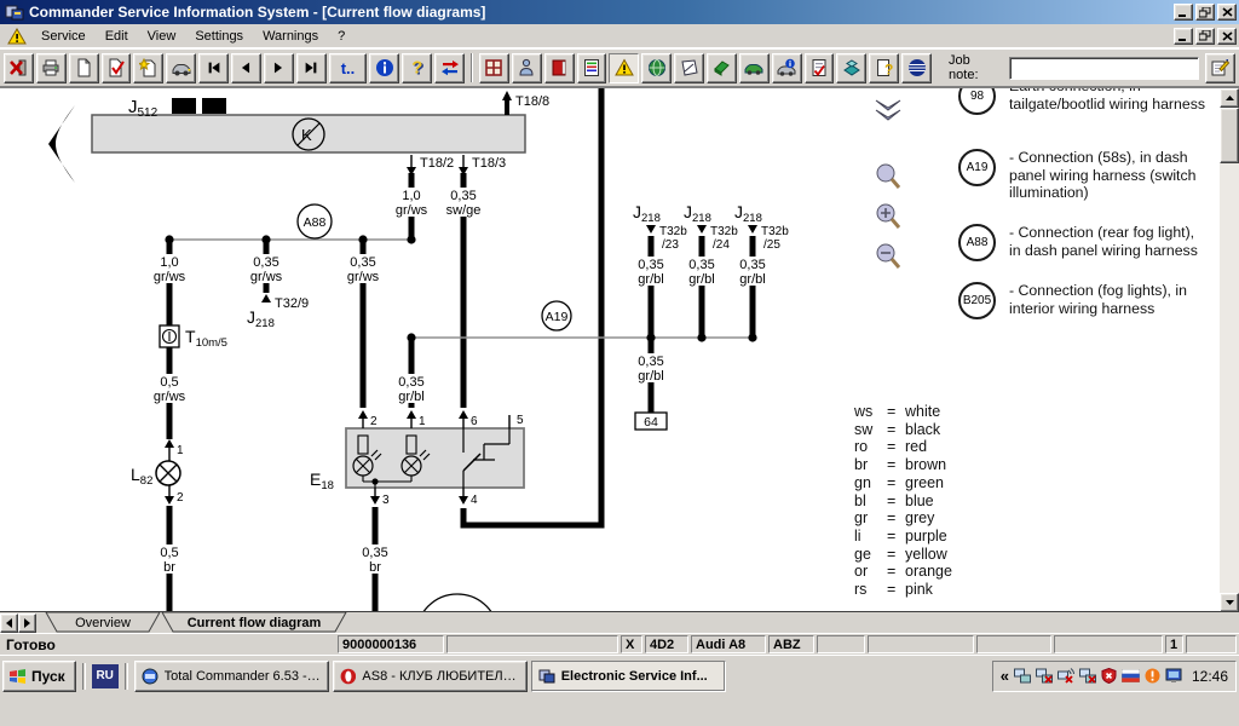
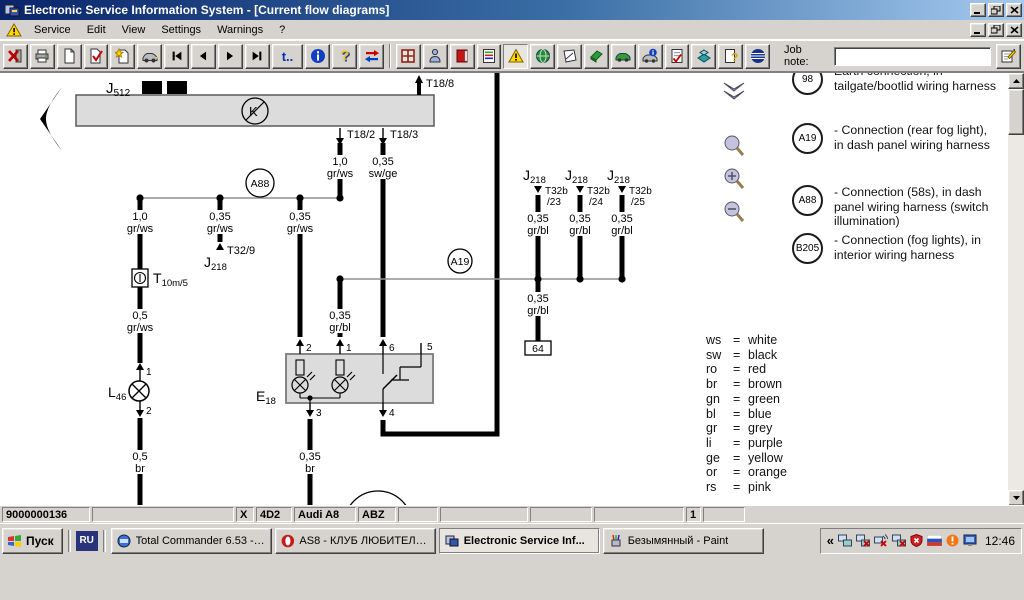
- Commander Service Information System - [Current flow diagrams]
+ Electronic Service Information System - [Current flow diagrams]
  Service
  Edit
  View
  Settings
  Warnings
  ?
  t..
  ?
  ?
  Job note:
  K
  J512
  3
  8
  T18/8
  T18/2
  1,0
  gr/ws
  T18/3
  0,35
  sw/ge
  A88
  1,0
  gr/ws
  T10m/5
  0,5
  gr/ws
  1
- L82
+ L46
  2
  0,5
  br
  0,35
  gr/ws
  T32/9
  J218
  0,35
  gr/ws
  A19
  0,35
  gr/bl
  J218
  T32b
  /23
  0,35
  gr/bl
  J218
  T32b
  /24
  0,35
  gr/bl
  J218
  T32b
  /25
  0,35
  gr/bl
  0,35
  gr/bl
  64
  E18
  2
  1
  6
  5
  3
  4
  0,35
  br
  98
  A19
- - Connection (58s), in dash panel wiring harness (switch illumination)
+ - Connection (rear fog light), in dash panel wiring harness
  A88
- - Connection (rear fog light), in dash panel wiring harness
+ - Connection (58s), in dash panel wiring harness (switch illumination)
  B205
  - Connection (fog lights), in interior wiring harness
  ws
  =
  white
  sw
  =
  black
  ro
  =
  red
  br
  =
  brown
  gn
  =
  green
  bl
  =
  blue
  gr
  =
  grey
  li
  =
  purple
  ge
  =
  yellow
  or
  =
  orange
  rs
  =
  pink
- Overview
- Current flow diagram
- Готово
  9000000136
  X
  4D2
  Audi A8
  ABZ
  1
  Пуск
  RU
  Total Commander 6.53 - ...
  AS8 - КЛУБ ЛЮБИТЕЛЕ..
  Electronic Service Inf...
+ Безымянный - Paint
  «
  12:46
